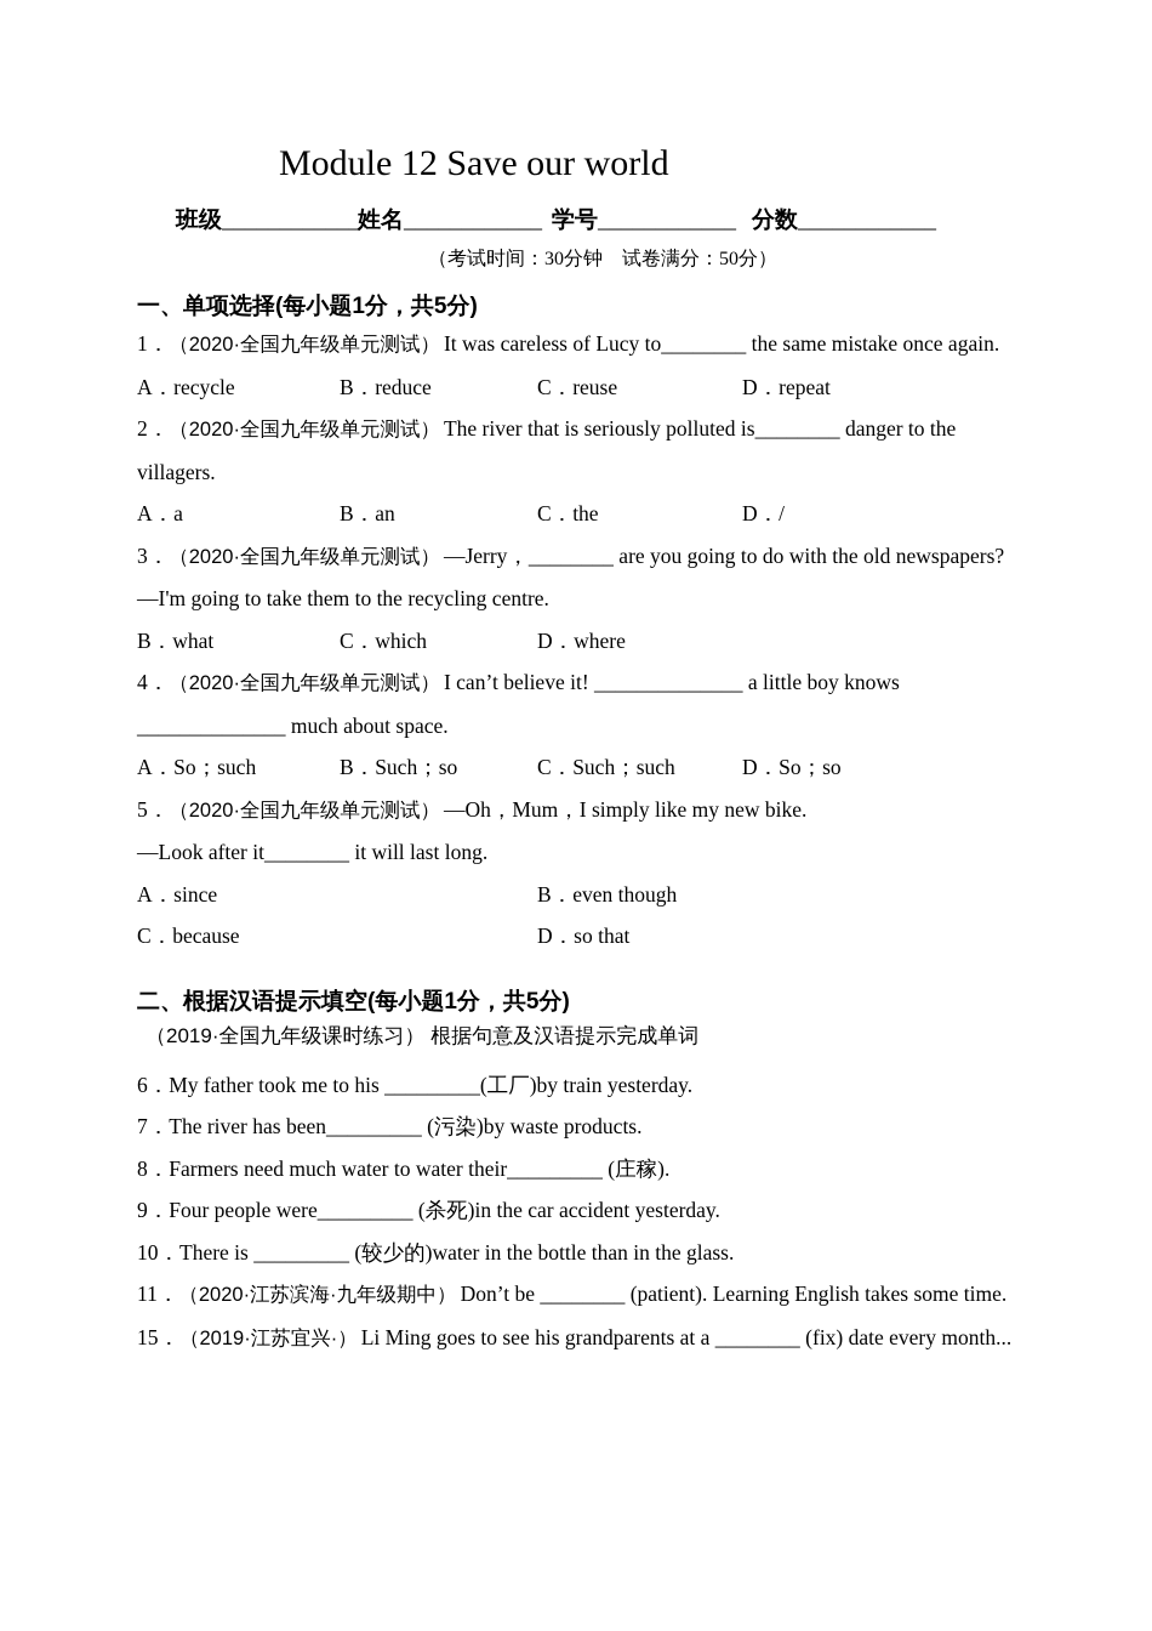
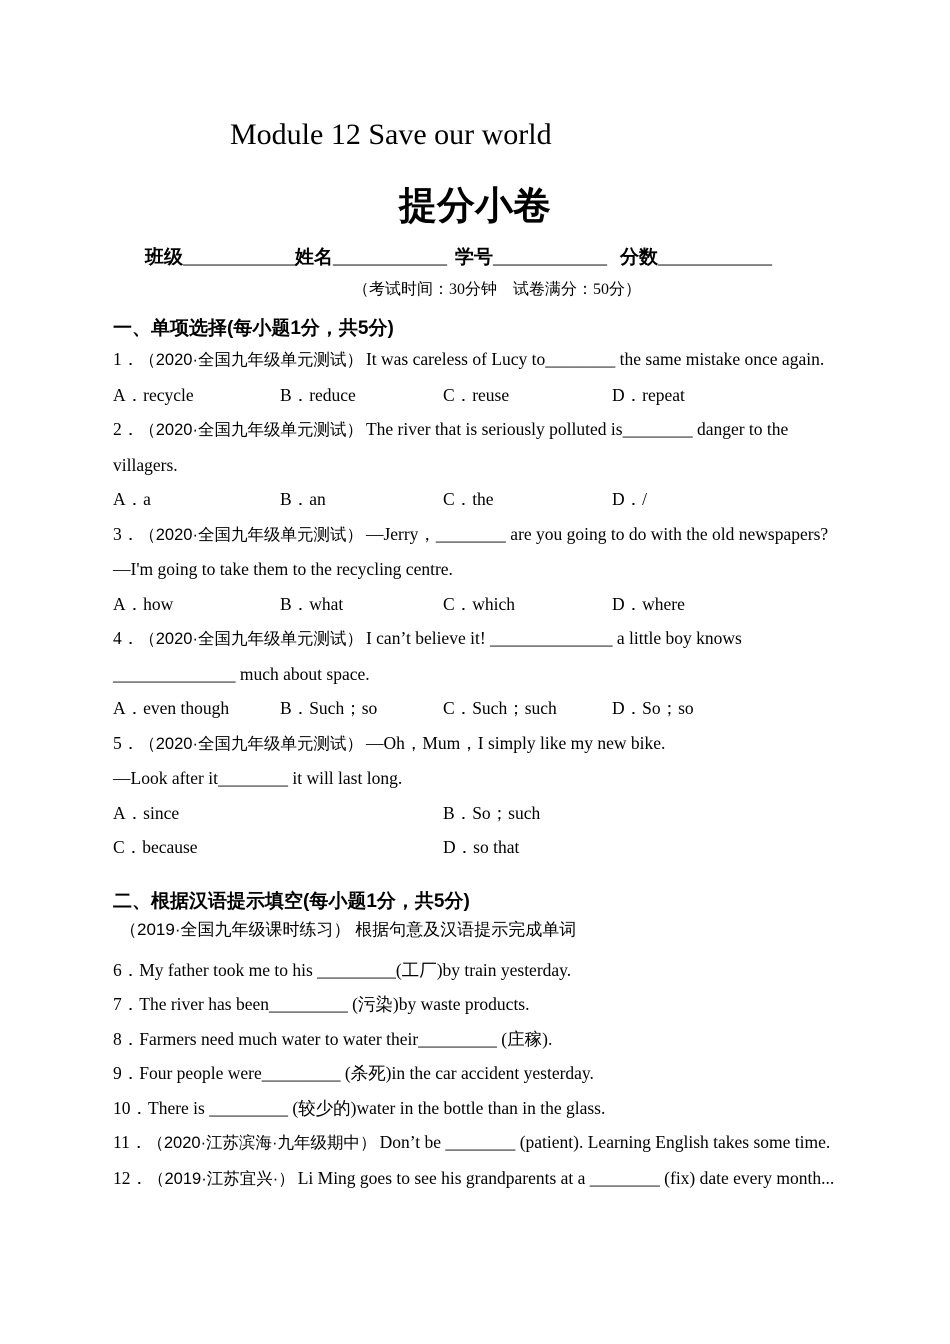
  Module 12 Save our world
+ 提分小卷
  班级____________姓名____________ 学号____________ 分数____________
  （考试时间：30分钟 试卷满分：50分）
  一、单项选择(每小题1分，共5分)
  1．（2020·全国九年级单元测试） It was careless of Lucy to________ the same mistake once again.
  A．recycle
  B．reduce
  C．reuse
  D．repeat
  2．（2020·全国九年级单元测试） The river that is seriously polluted is________ danger to the villagers.
  A．a
  B．an
  C．the
  D．/
  3．（2020·全国九年级单元测试） —Jerry，________ are you going to do with the old newspapers?
  —I'm going to take them to the recycling centre.
+ A．how
  B．what
  C．which
  D．where
  4．（2020·全国九年级单元测试） I can’t believe it! ______________ a little boy knows
  ______________ much about space.
- A．So；such
+ A．even though
  B．Such；so
  C．Such；such
  D．So；so
  5．（2020·全国九年级单元测试） —Oh，Mum，I simply like my new bike.
  —Look after it________ it will last long.
  A．since
- B．even though
+ B．So；such
  C．because
  D．so that
  二、根据汉语提示填空(每小题1分，共5分)
  （2019·全国九年级课时练习） 根据句意及汉语提示完成单词
  6．My father took me to his _________(工厂)by train yesterday.
  7．The river has been_________ (污染)by waste products.
  8．Farmers need much water to water their_________ (庄稼).
  9．Four people were_________ (杀死)in the car accident yesterday.
  10．There is _________ (较少的)water in the bottle than in the glass.
  11．（2020·江苏滨海·九年级期中） Don’t be ________ (patient). Learning English takes some time.
- 15．（2019·江苏宜兴·） Li Ming goes to see his grandparents at a ________ (fix) date every month...
+ 12．（2019·江苏宜兴·） Li Ming goes to see his grandparents at a ________ (fix) date every month...
